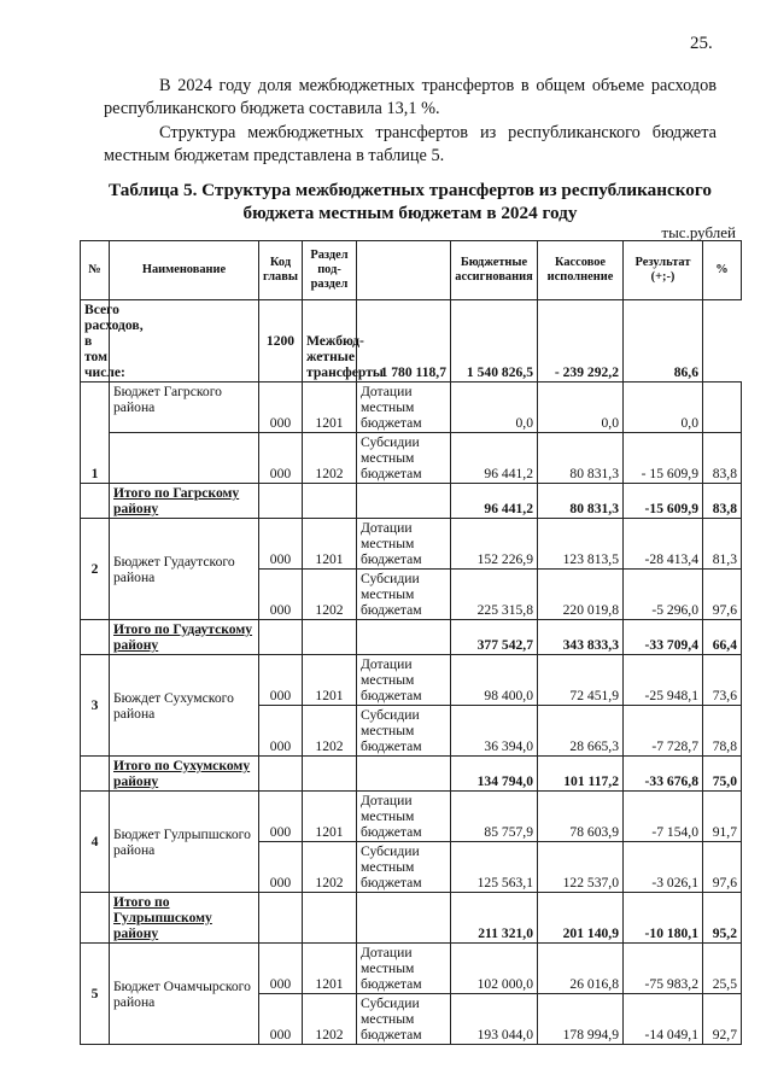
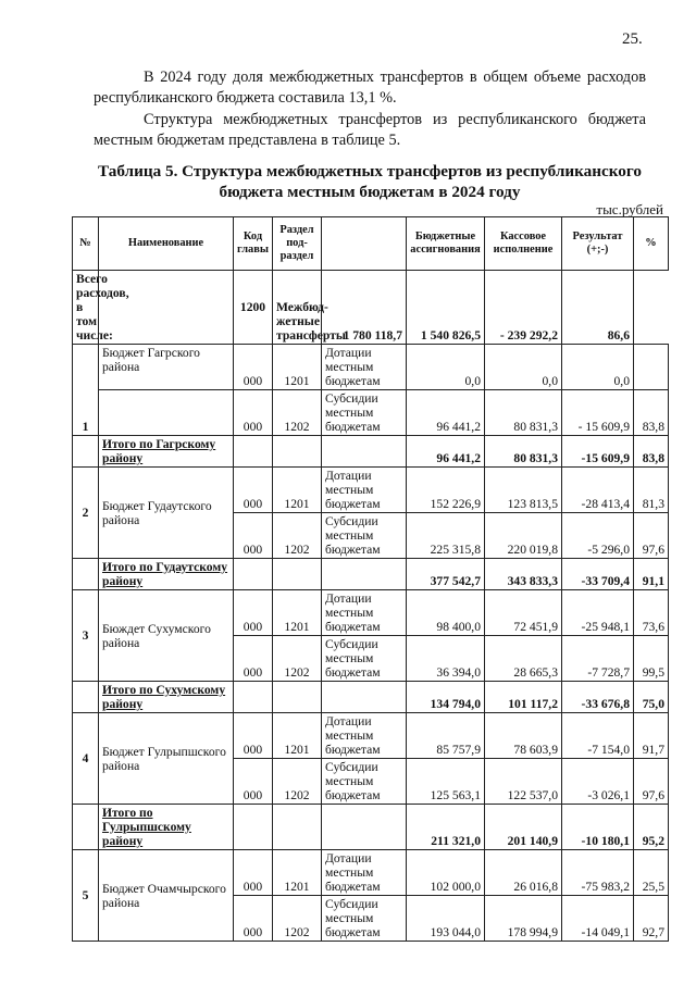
  25.
  В 2024 году доля межбюджетных трансфертов в общем объеме расходов республиканского бюджета составила 13,1 %.
  Структура межбюджетных трансфертов из республиканского бюджета местным бюджетам представлена в таблице 5.
  Таблица 5. Структура межбюджетных трансфертов из республиканского бюджета местным бюджетам в 2024 году
  тыс.рублей
  №	Наименование	Код главы	Раздел под-раздел		Бюджетные ассигнования	Кассовое исполнение	Результат (+;-)	%
  Всего расходов, в том числе:		1200	Межбюд-жетные трансферты	1 780 118,7	1 540 826,5	- 239 292,2	86,6
  1	Бюджет Гагрского района	000	1201	Дотации местным бюджетам	0,0	0,0	0,0
  	000	1202	Субсидии местным бюджетам	96 441,2	80 831,3	- 15 609,9	83,8
  	Итого по Гагрскому району				96 441,2	80 831,3	-15 609,9	83,8
  2	Бюджет Гудаутского района	000	1201	Дотации местным бюджетам	152 226,9	123 813,5	-28 413,4	81,3
  000	1202	Субсидии местным бюджетам	225 315,8	220 019,8	-5 296,0	97,6
- 	Итого по Гудаутскому району				377 542,7	343 833,3	-33 709,4	66,4
+ 	Итого по Гудаутскому району				377 542,7	343 833,3	-33 709,4	91,1
  3	Бюждет Сухумского района	000	1201	Дотации местным бюджетам	98 400,0	72 451,9	-25 948,1	73,6
- 000	1202	Субсидии местным бюджетам	36 394,0	28 665,3	-7 728,7	78,8
+ 000	1202	Субсидии местным бюджетам	36 394,0	28 665,3	-7 728,7	99,5
  	Итого по Сухумскому району				134 794,0	101 117,2	-33 676,8	75,0
  4	Бюджет Гулрыпшского района	000	1201	Дотации местным бюджетам	85 757,9	78 603,9	-7 154,0	91,7
  000	1202	Субсидии местным бюджетам	125 563,1	122 537,0	-3 026,1	97,6
  	Итого по Гулрыпшскому району				211 321,0	201 140,9	-10 180,1	95,2
  5	Бюджет Очамчырского района	000	1201	Дотации местным бюджетам	102 000,0	26 016,8	-75 983,2	25,5
  000	1202	Субсидии местным бюджетам	193 044,0	178 994,9	-14 049,1	92,7
